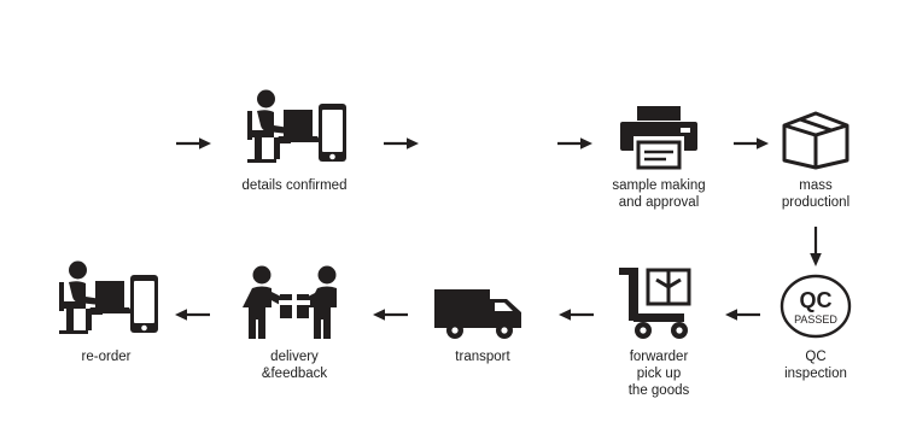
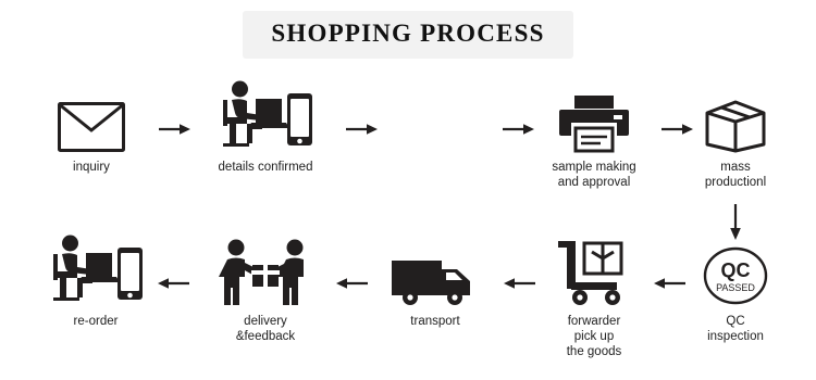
+ SHOPPING PROCESS
+ inquiry
  details confirmed
  sample making
  and approval
  mass
  productionl
  re-order
  delivery
  &feedback
  transport
  forwarder
  pick up
  the goods
  QC
  PASSED
  QC
  inspection
